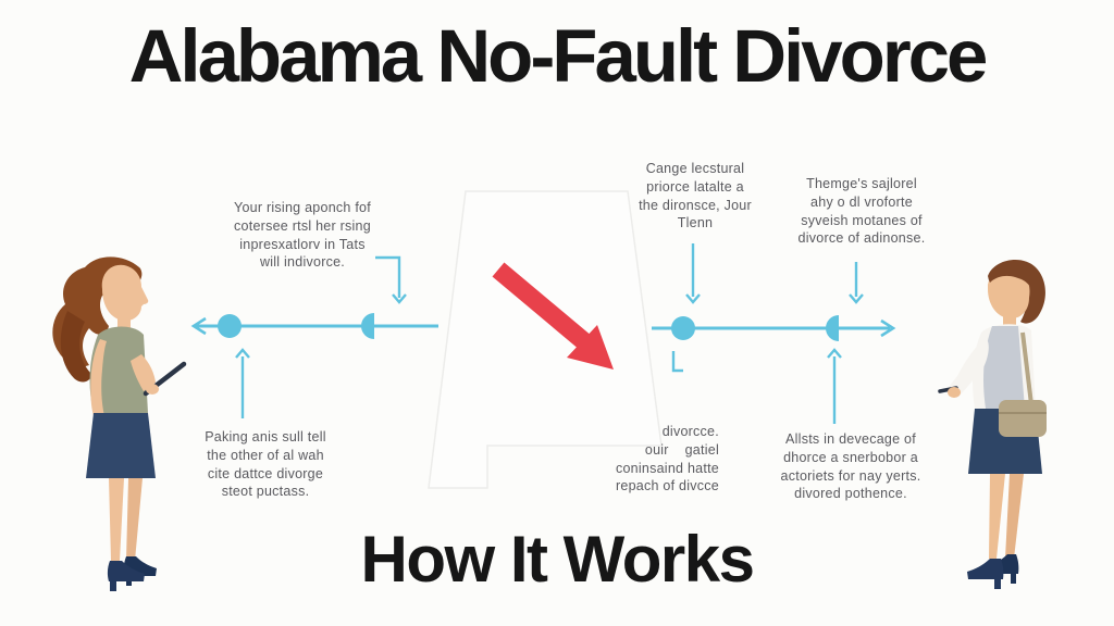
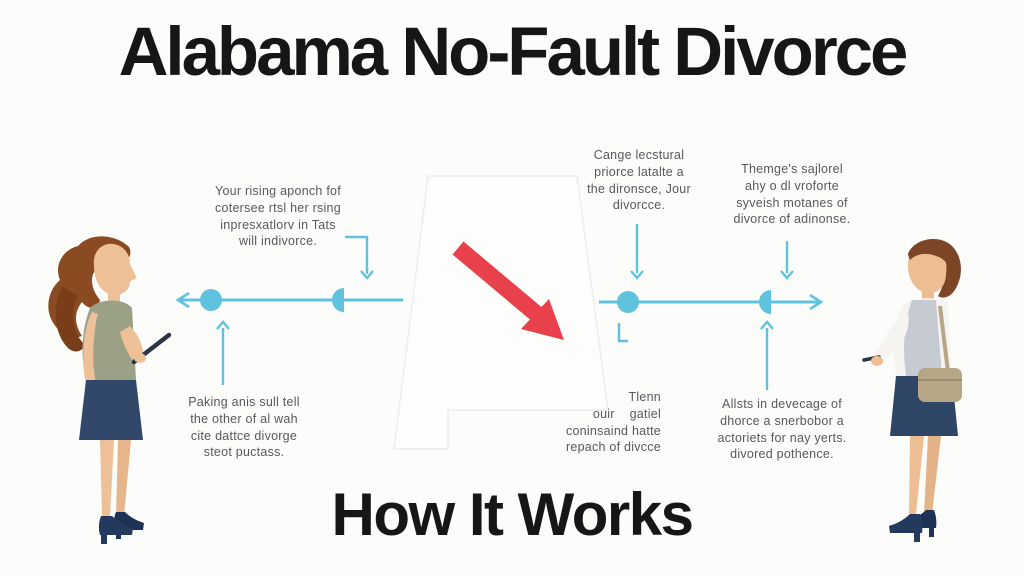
  Alabama No-Fault Divorce
  Your rising aponch fof
  cotersee rtsl her rsing
  inpresxatlorv in Tats
  will indivorce.
  Cange lecstural
  priorce latalte a
  the dironsce, Jour
- Tlenn
+ divorcce.
  Themge's sajlorel
  ahy o dl vroforte
  syveish motanes of
  divorce of adinonse.
  Paking anis sull tell
  the other of al wah
  cite dattce divorge
  steot puctass.
- divorcce.
+ Tlenn
  ouir gatiel
  coninsaind hatte
  repach of divcce
  Allsts in devecage of
  dhorce a snerbobor a
  actoriets for nay yerts.
  divored pothence.
  How It Works
